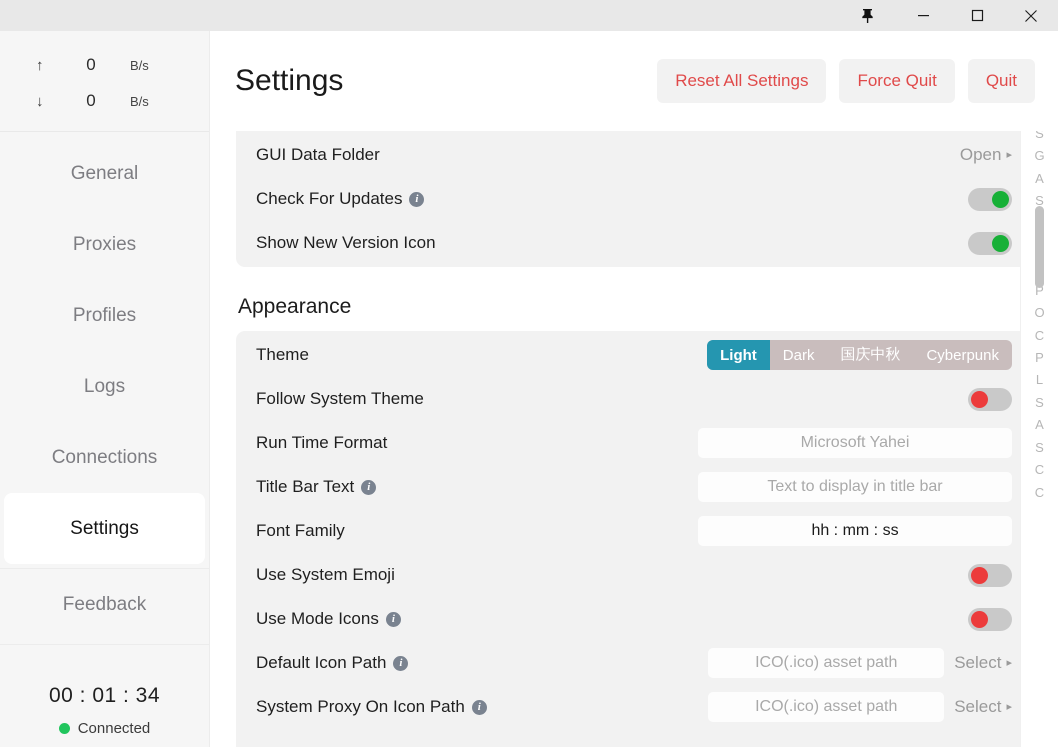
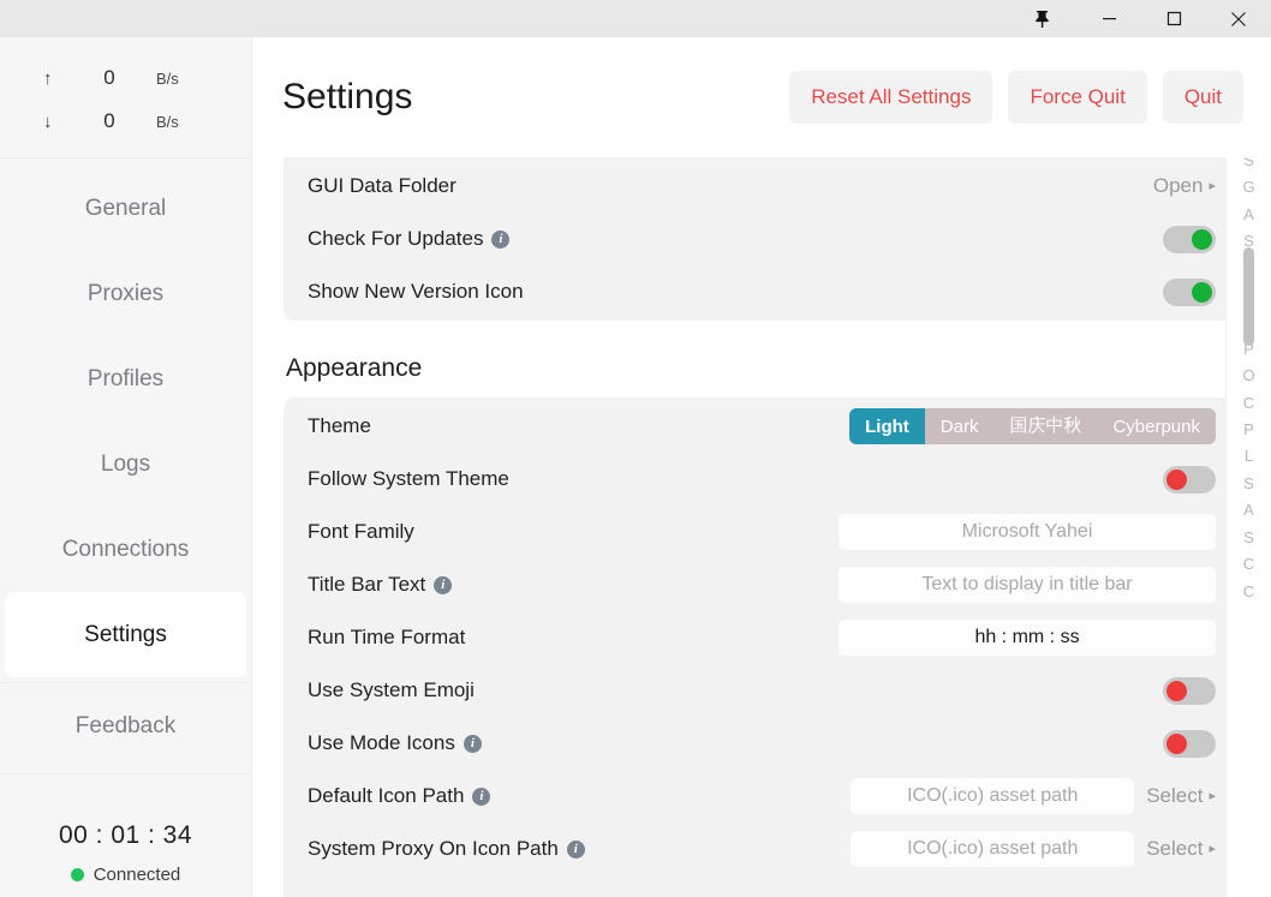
  ↑
  0
  B/s
  ↓
  0
  B/s
  General
  Proxies
  Profiles
  Logs
  Connections
  Settings
  Feedback
  00 : 01 : 34
  Connected
  Settings
  Reset All Settings
  Force Quit
  Quit
  GUI Data Folder
  Open
  ▸
  Check For Updates
  i
  Show New Version Icon
  Appearance
  Theme
  Light
  Dark
  国庆中秋
  Cyberpunk
  Follow System Theme
- Run Time Format
+ Font Family
  Microsoft Yahei
  Title Bar Text
  i
  Text to display in title bar
- Font Family
+ Run Time Format
  hh : mm : ss
  Use System Emoji
  Use Mode Icons
  i
  Default Icon Path
  i
  ICO(.ico) asset path
  Select
  ▸
  System Proxy On Icon Path
  i
  ICO(.ico) asset path
  Select
  ▸
  S
  G
  A
  S
  P
  O
  C
  P
  L
  S
  A
  S
  C
  C
